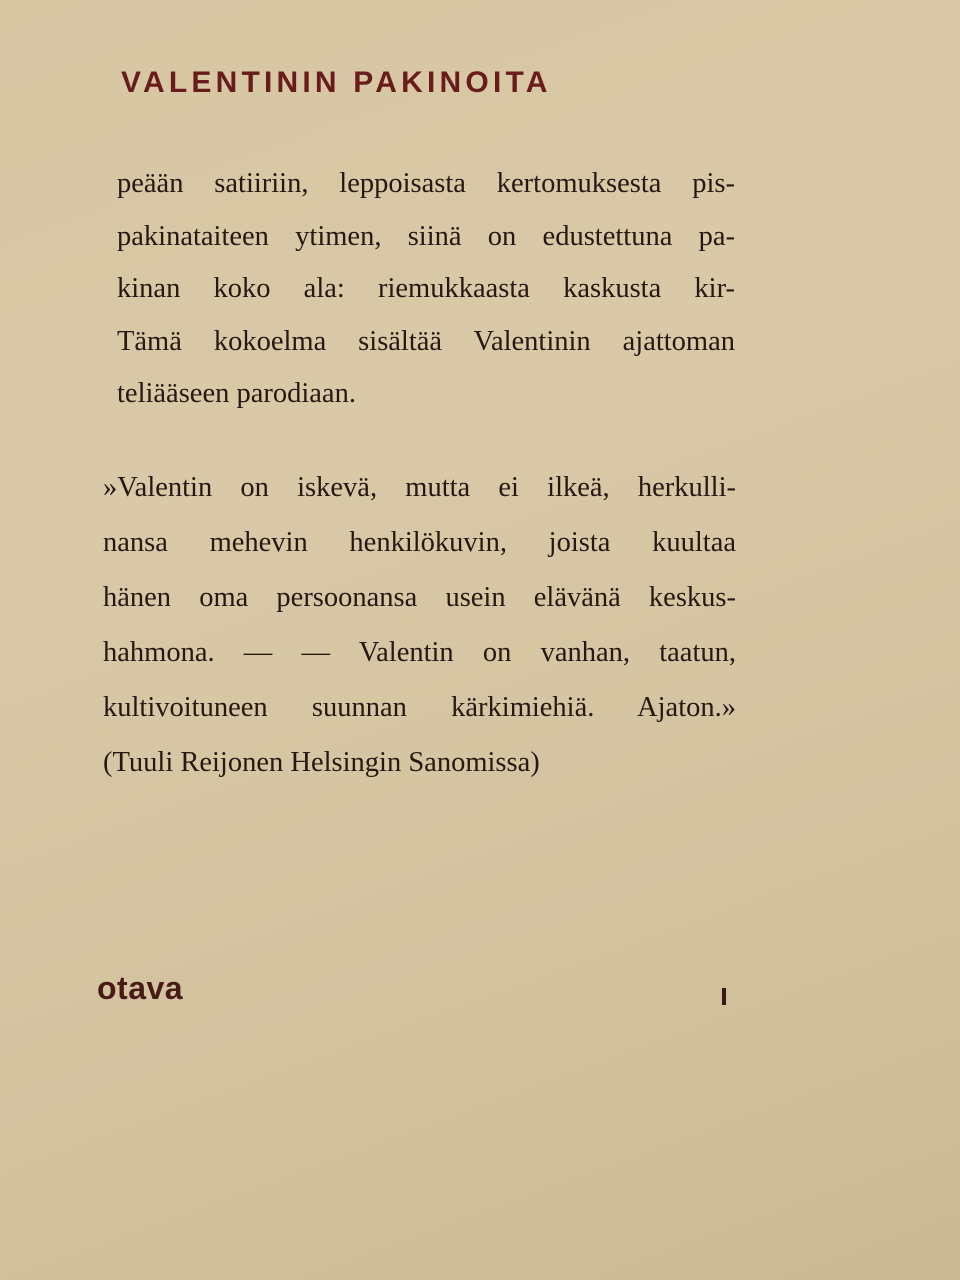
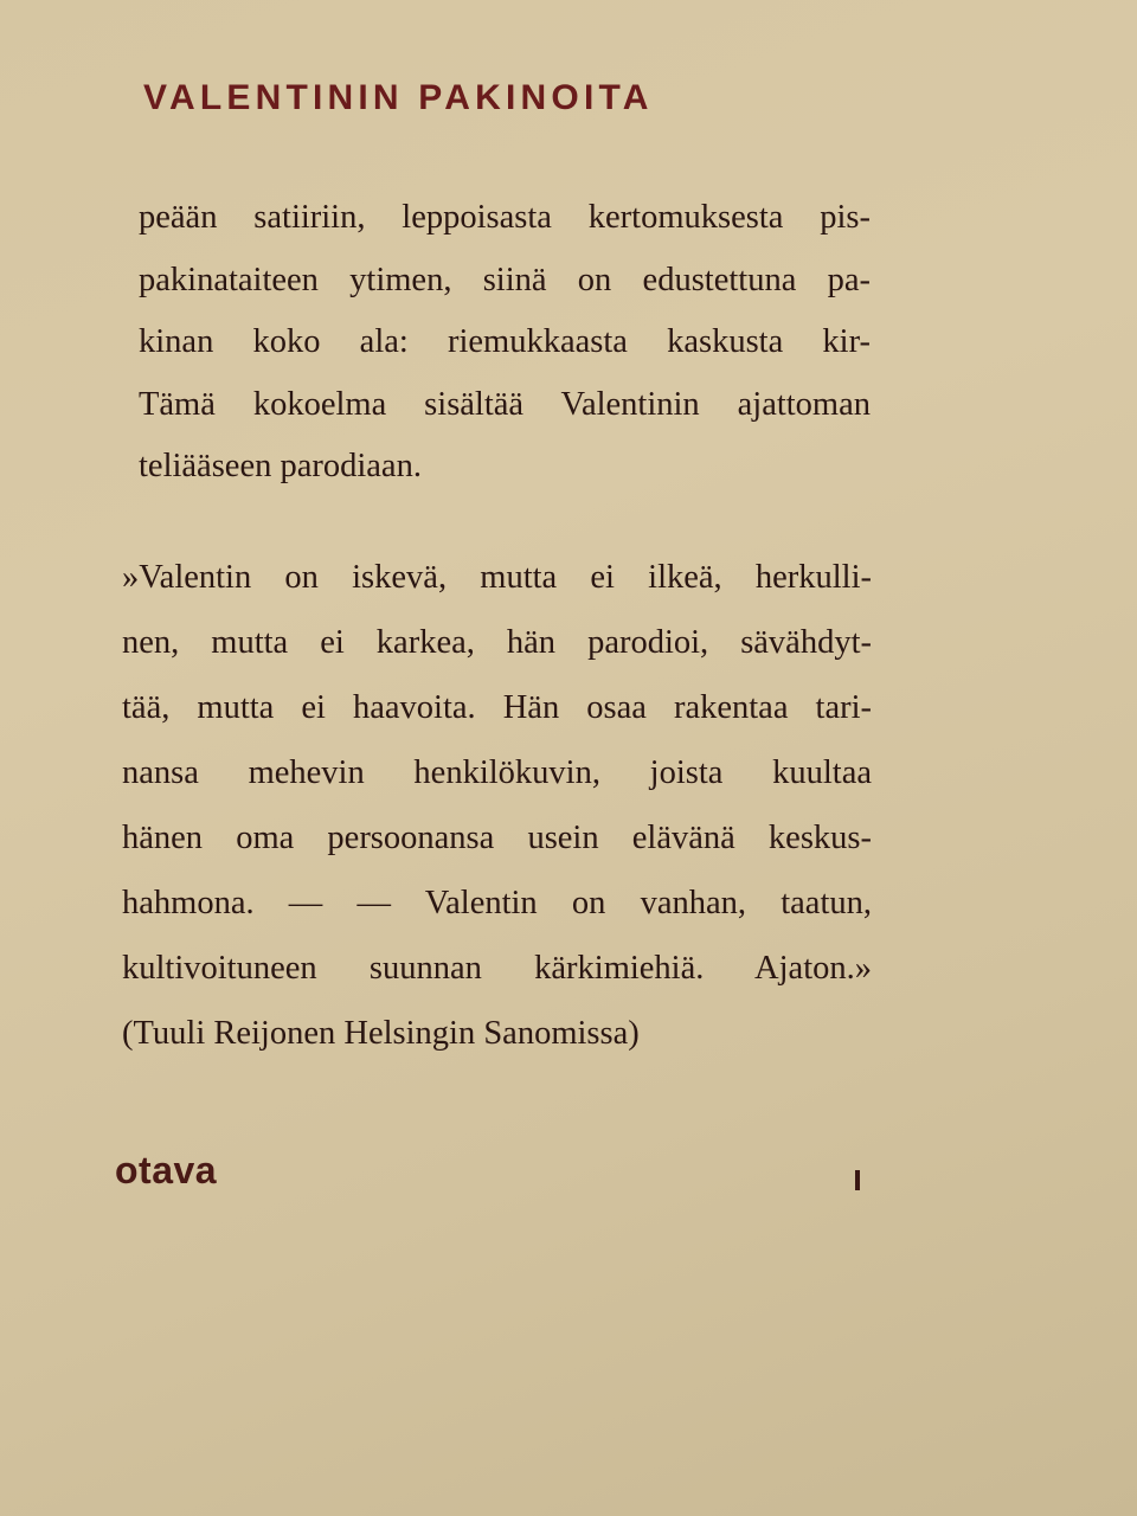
  VALENTININ PAKINOITA
  peään satiiriin, leppoisasta kertomuksesta pis-
  pakinataiteen ytimen, siinä on edustettuna pa-
  kinan koko ala: riemukkaasta kaskusta kir-
  Tämä kokoelma sisältää Valentinin ajattoman
  teliääseen parodiaan.
  »Valentin on iskevä, mutta ei ilkeä, herkulli-
+ nen, mutta ei karkea, hän parodioi, sävähdyt-
+ tää, mutta ei haavoita. Hän osaa rakentaa tari-
  nansa mehevin henkilökuvin, joista kuultaa
  hänen oma persoonansa usein elävänä keskus-
  hahmona. — — Valentin on vanhan, taatun,
  kultivoituneen suunnan kärkimiehiä. Ajaton.»
  (Tuuli Reijonen Helsingin Sanomissa)
  otava
